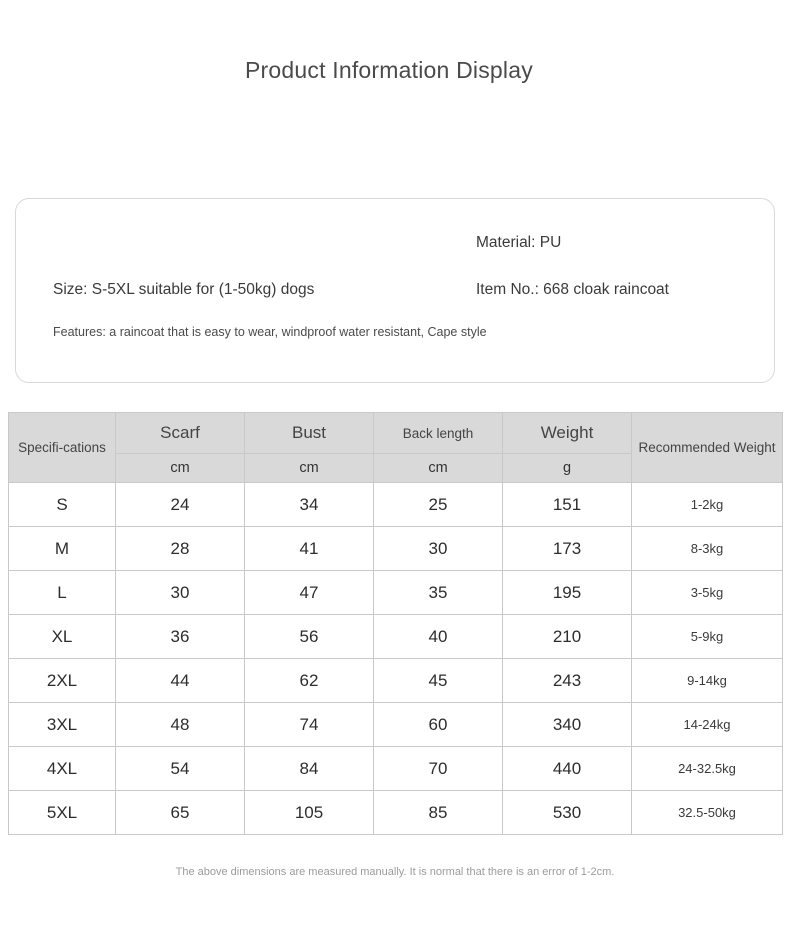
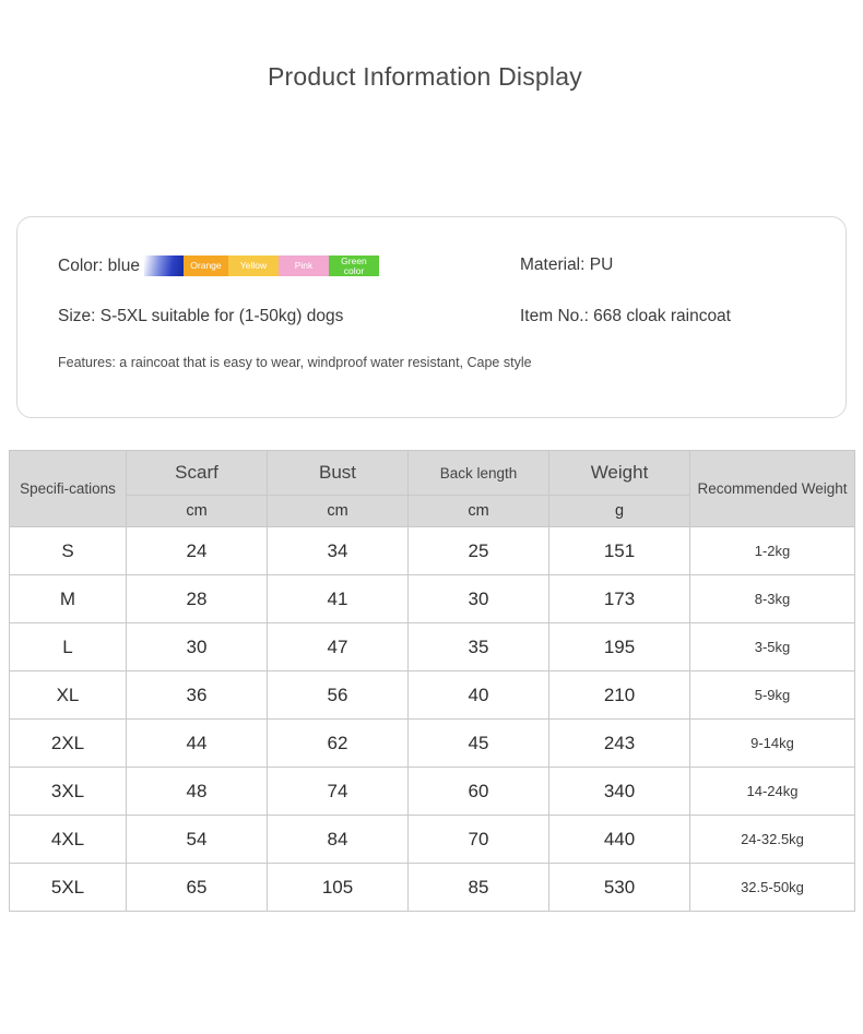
  Product Information Display
+ Color: blue
+ Orange
+ Yellow
+ Pink
+ Green color
  Material: PU
  Size: S-5XL suitable for (1-50kg) dogs
  Item No.: 668 cloak raincoat
  Features: a raincoat that is easy to wear, windproof water resistant, Cape style
  Specifi-cations	Scarf	Bust	Back length	Weight	Recommended Weight
  cm	cm	cm	g
  S	24	34	25	151	1-2kg
  M	28	41	30	173	8-3kg
  L	30	47	35	195	3-5kg
  XL	36	56	40	210	5-9kg
  2XL	44	62	45	243	9-14kg
  3XL	48	74	60	340	14-24kg
  4XL	54	84	70	440	24-32.5kg
  5XL	65	105	85	530	32.5-50kg
- The above dimensions are measured manually. It is normal that there is an error of 1-2cm.
